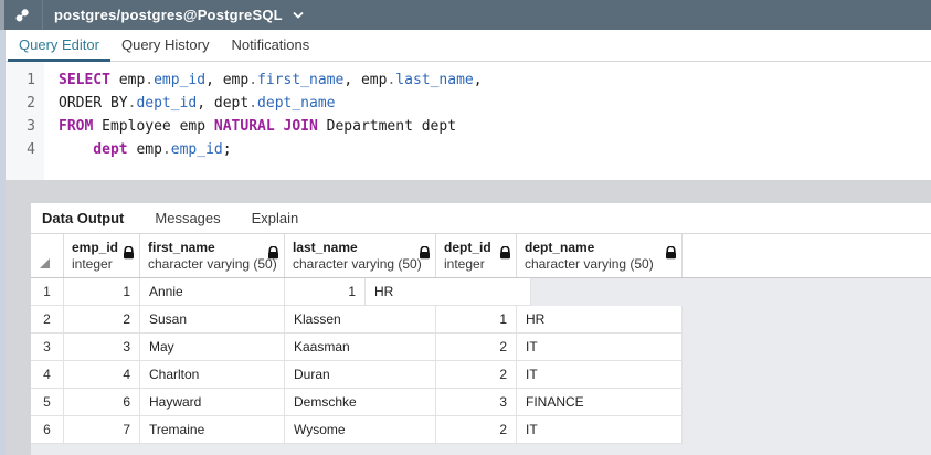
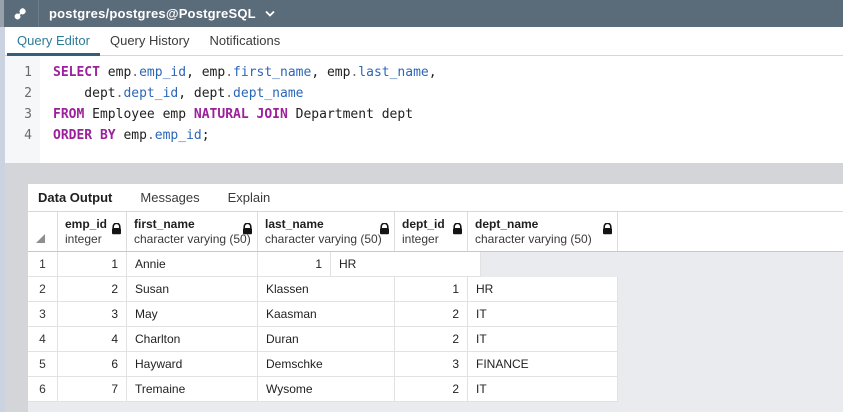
  postgres/postgres@PostgreSQL
  Query Editor
  Query History
  Notifications
  1
  SELECT emp.emp_id, emp.first_name, emp.last_name,
  2
- ORDER BY.dept_id, dept.dept_name
+ dept.dept_id, dept.dept_name
  3
  FROM Employee emp NATURAL JOIN Department dept
  4
- dept emp.emp_id;
+ ORDER BY emp.emp_id;
  Data Output
  Messages
  Explain
  emp_id
  integer
  first_name
  character varying (5
  last_name
  character varying (50
  dept_id
  integer
  dept_name
  character varying (50)
  1
  1
  Annie
  1
  HR
  2
  2
  Susan
  Klassen
  1
  HR
  3
  3
  May
  Kaasman
  2
  IT
  4
  4
  Charlton
  Duran
  2
  IT
  5
  6
  Hayward
  Demschke
  3
  FINANCE
  6
  7
  Tremaine
  Wysome
  2
  IT
